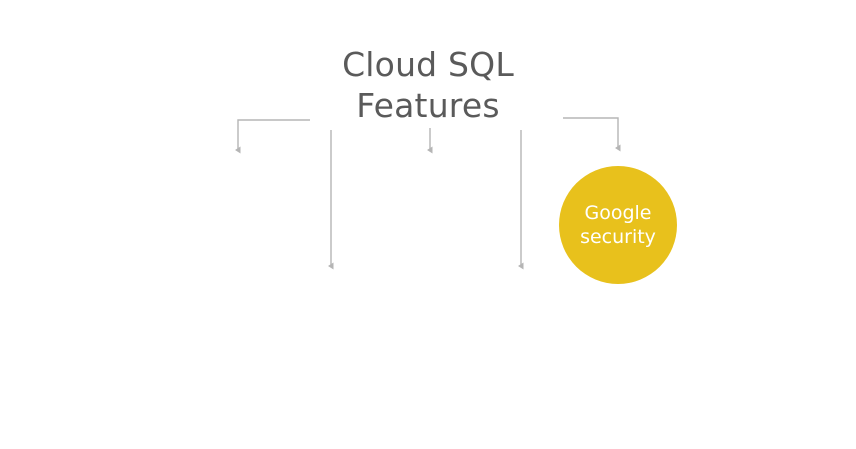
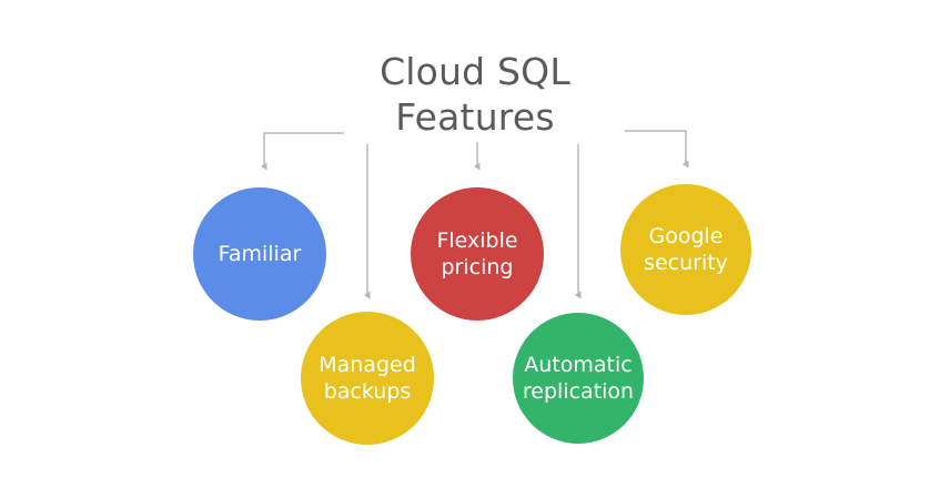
  Cloud SQL
  Features
+ Familiar
+ Managed
+ backups
+ Flexible
+ pricing
+ Automatic
+ replication
  Google
  security
